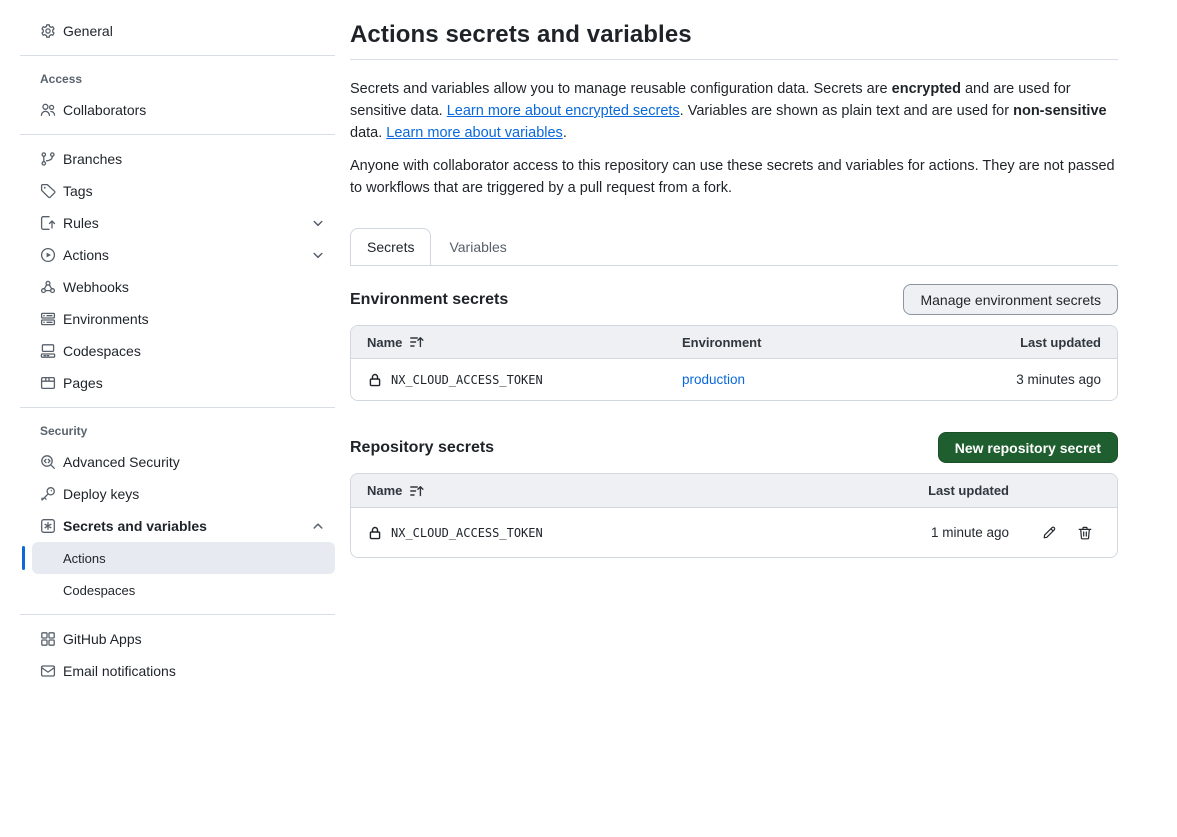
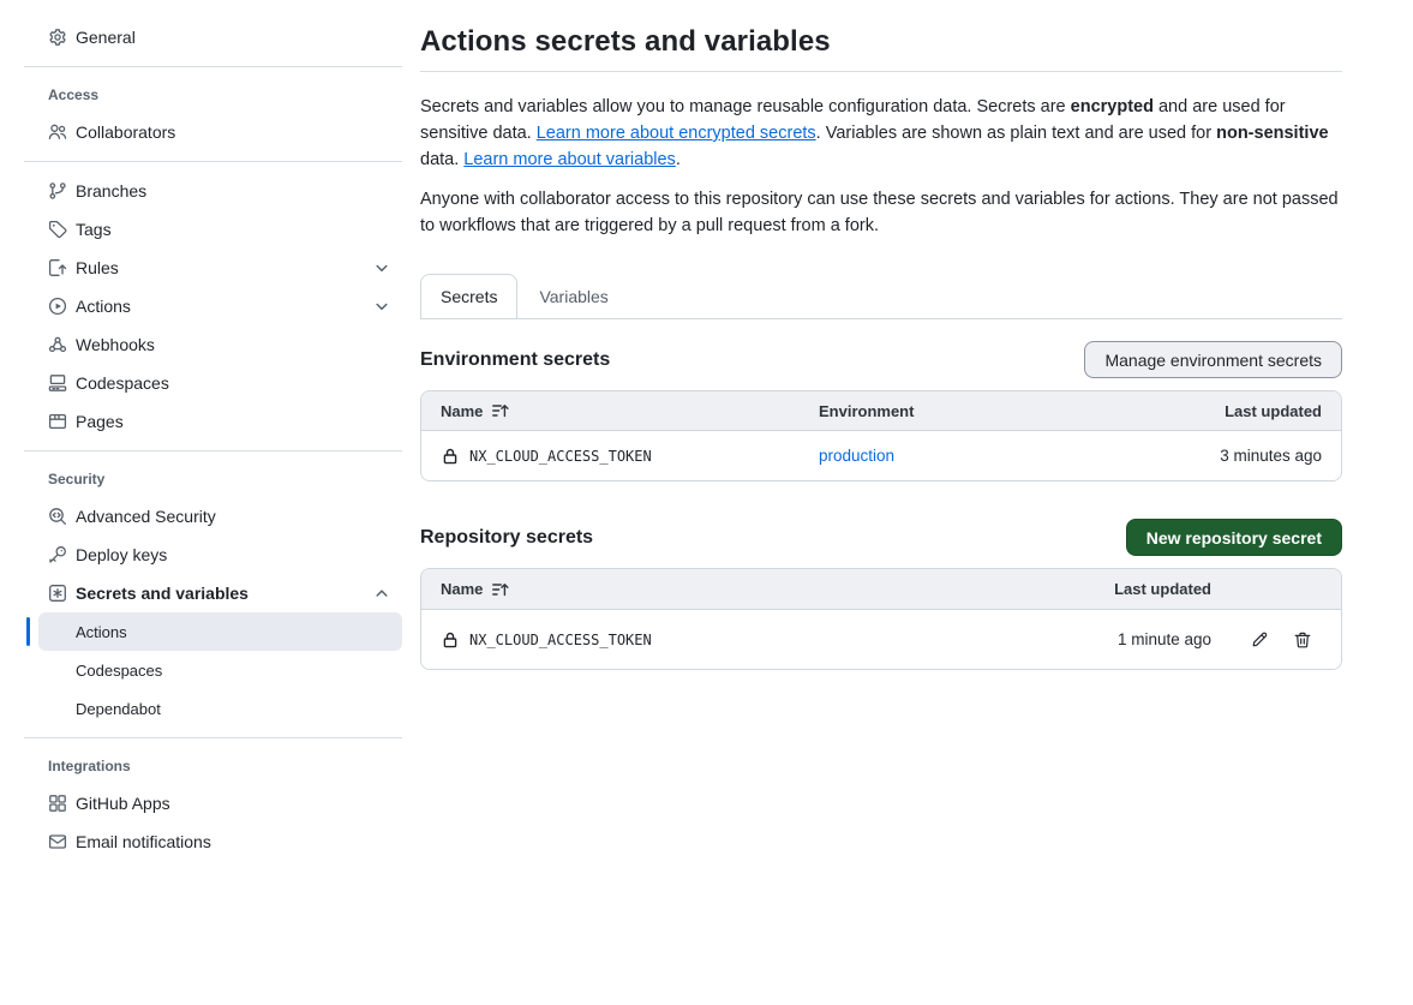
  General
  Access
  Collaborators
  Branches
  Tags
  Rules
  Actions
  Webhooks
- Environments
  Codespaces
  Pages
  Security
  Advanced Security
  Deploy keys
  Secrets and variables
  Actions
  Codespaces
+ Dependabot
+ Integrations
  GitHub Apps
  Email notifications
  Actions secrets and variables
  Secrets and variables allow you to manage reusable configuration data. Secrets are encrypted and are used for sensitive data. Learn more about encrypted secrets. Variables are shown as plain text and are used for non-sensitive data. Learn more about variables.
  Anyone with collaborator access to this repository can use these secrets and variables for actions. They are not passed to workflows that are triggered by a pull request from a fork.
  Secrets
  Variables
  Environment secrets
  Manage environment secrets
  Name
  Environment
  Last updated
  NX_CLOUD_ACCESS_TOKEN
  production
  3 minutes ago
  Repository secrets
  New repository secret
  Name
  Last updated
  NX_CLOUD_ACCESS_TOKEN
  1 minute ago
